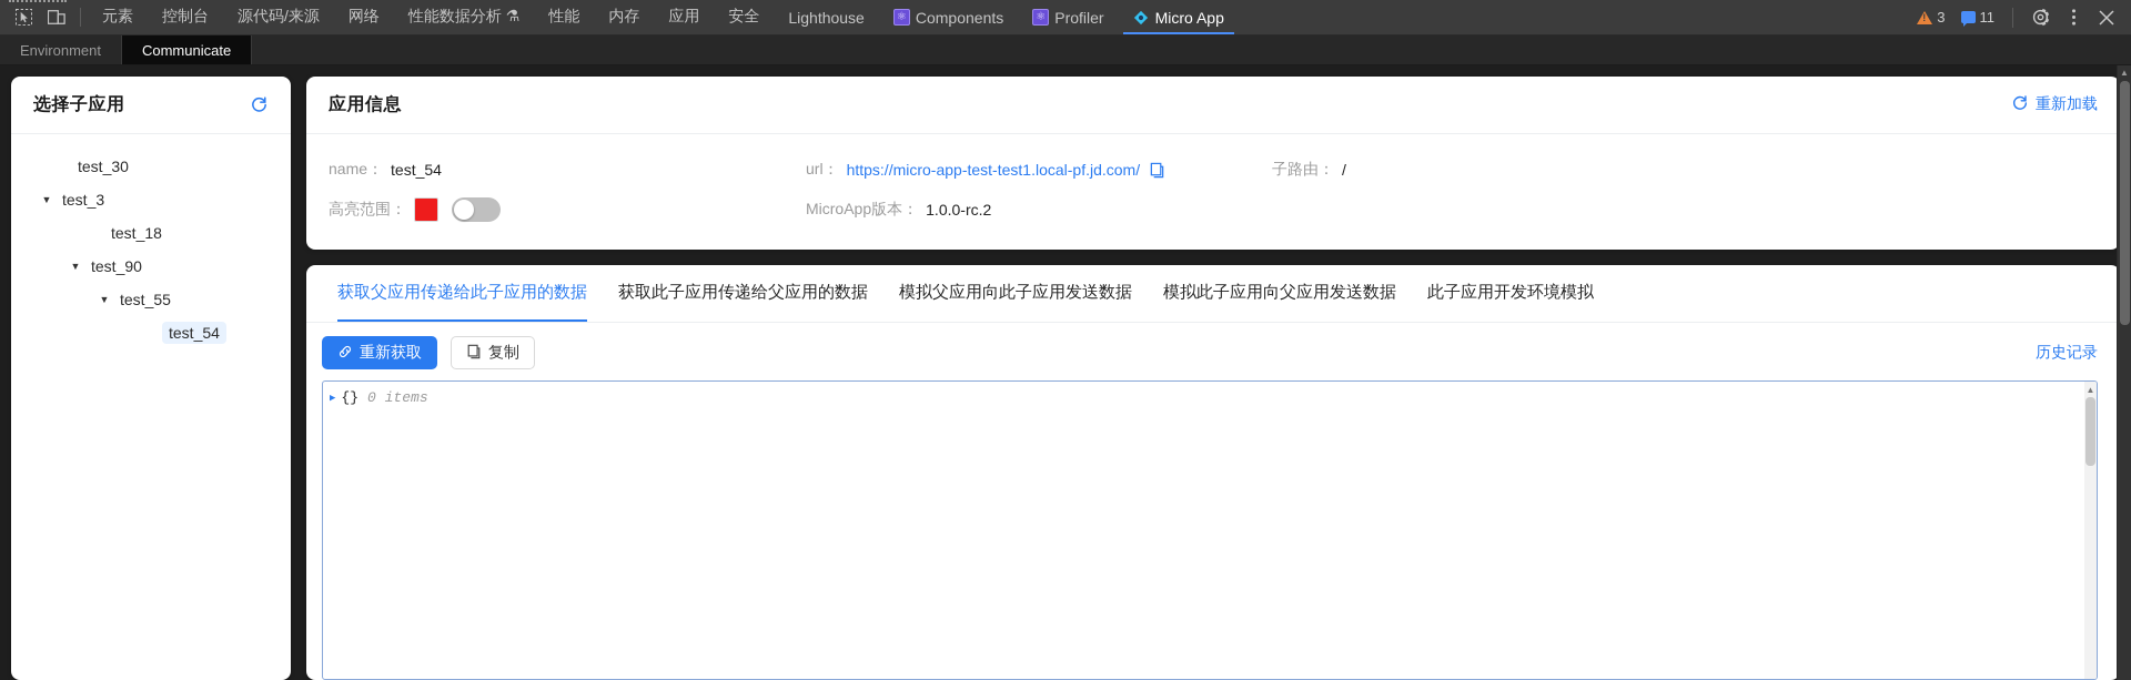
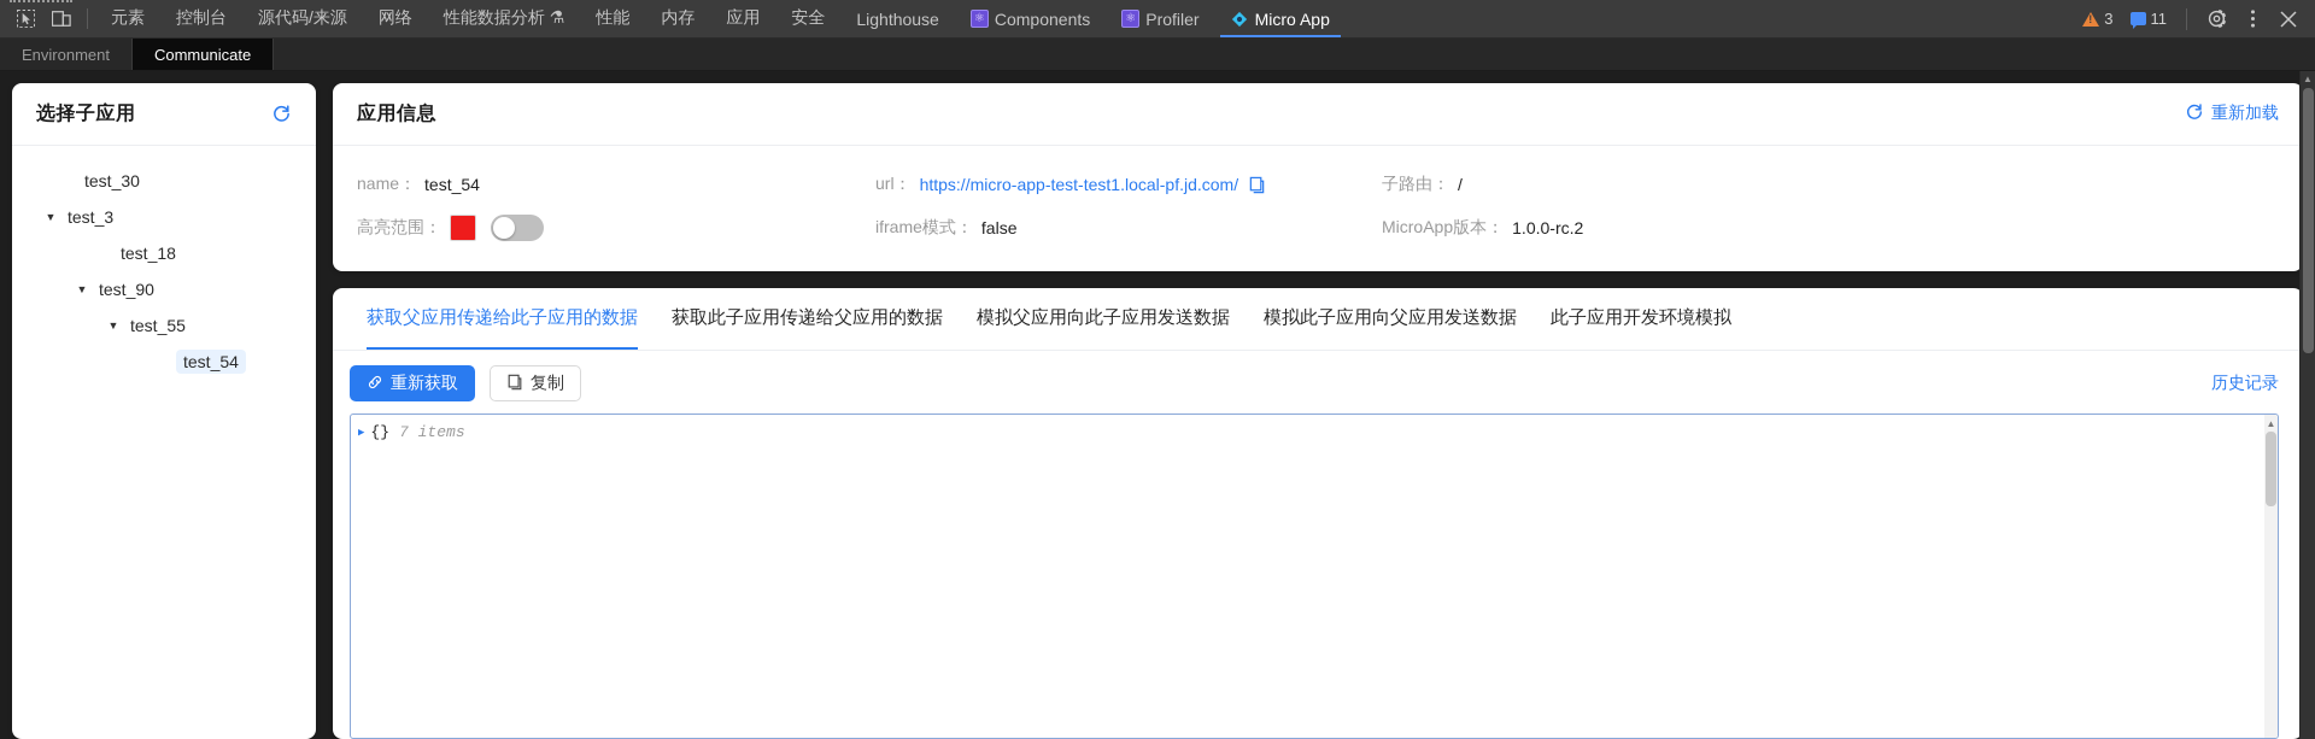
  元素
  控制台
  源代码/来源
  网络
  性能数据分析 ⚗
  性能
  内存
  应用
  安全
  Lighthouse
  ⚛
  Components
  ⚛
  Profiler
  Micro App
  3
  11
  Environment
  Communicate
  选择子应用
  test_30
  ▼
  test_3
  test_18
  ▼
  test_90
  ▼
  test_55
  test_54
  应用信息
  重新加载
  name：
  test_54
  url：
  https://micro-app-test-test1.local-pf.jd.com/
  子路由：
  /
  高亮范围：
+ iframe模式：
+ false
  MicroApp版本：
  1.0.0-rc.2
  获取父应用传递给此子应用的数据
  获取此子应用传递给父应用的数据
  模拟父应用向此子应用发送数据
  模拟此子应用向父应用发送数据
  此子应用开发环境模拟
  重新获取
  复制
  历史记录
  ▶
  {}
- 0 items
+ 7 items
  ▲
  ▲
